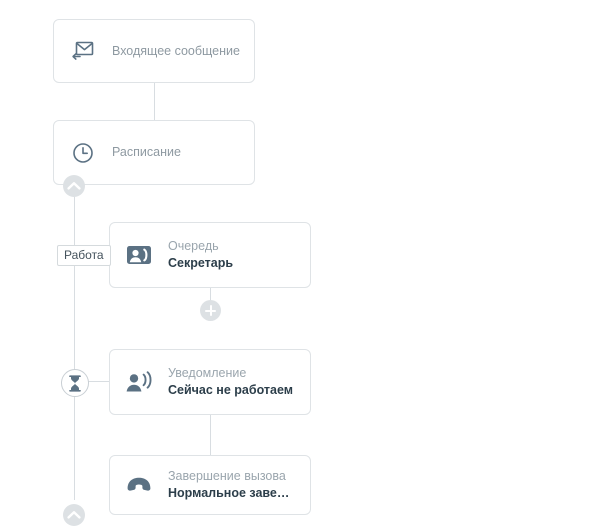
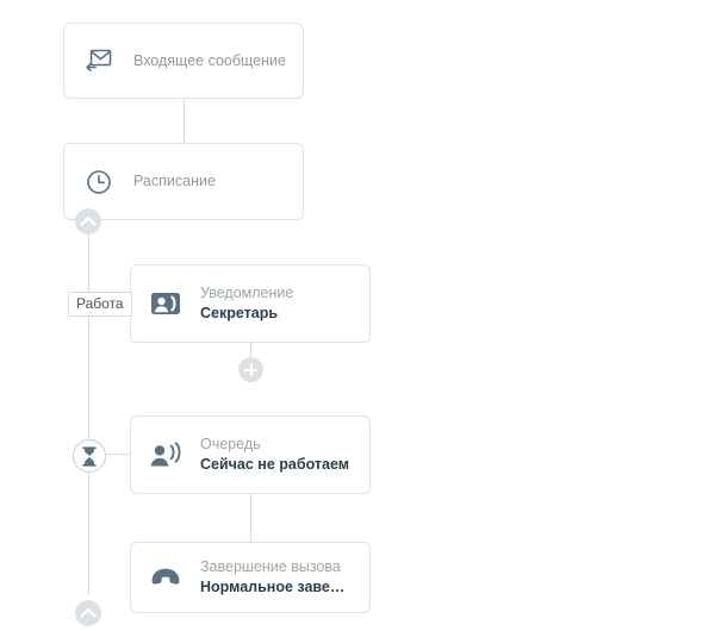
  Входящее сообщение
  Расписание
- Очередь
+ Уведомление
  Секретарь
- Уведомление
+ Очередь
  Сейчас не работаем
  Завершение вызова
  Нормальное заверш
  Работа
